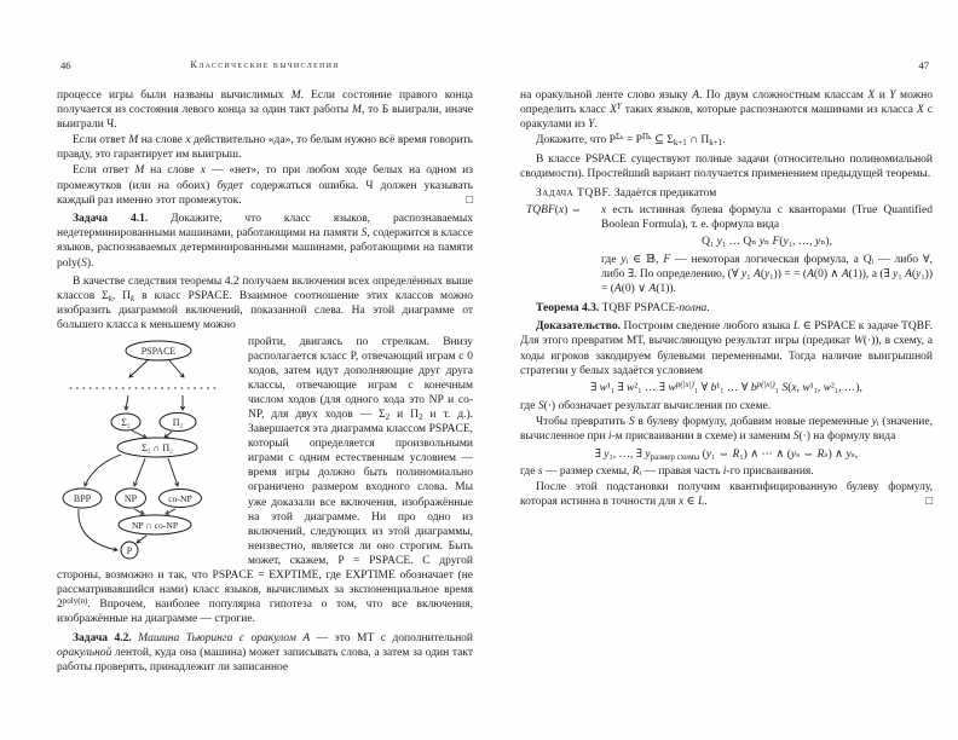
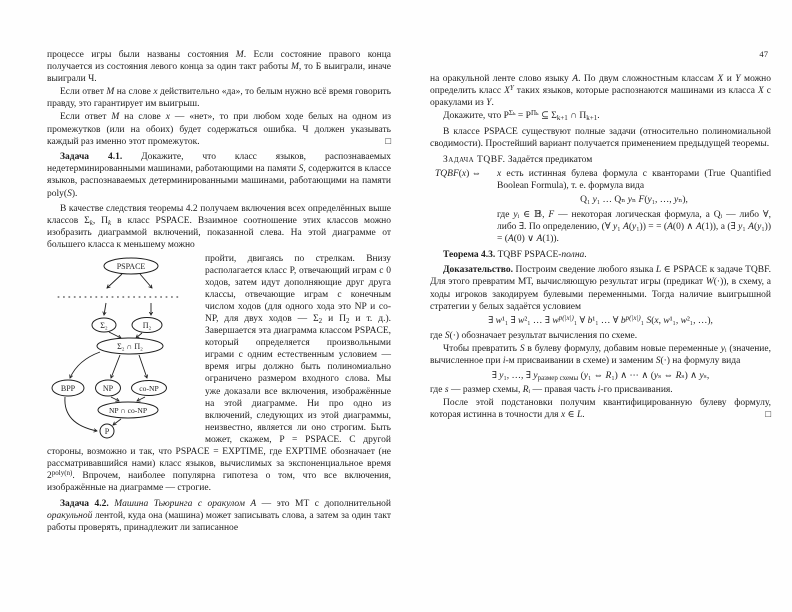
- 46
- Классические вычисления
- процессе игры были названы вычислимых M. Если состояние правого конца получается из состояния левого конца за один такт работы M, то Б выиграли, иначе выиграли Ч.
+ процессе игры были названы состояния M. Если состояние правого конца получается из состояния левого конца за один такт работы M, то Б выиграли, иначе выиграли Ч.
  Если ответ M на слове x действительно «да», то белым нужно всё время говорить правду, это гарантирует им выигрыш.
  Если ответ M на слове x — «нет», то при любом ходе белых на одном из промежутков (или на обоих) будет содержаться ошибка. Ч должен указывать каждый раз именно этот промежуток.
  □
  Задача 4.1. Докажите, что класс языков, распознаваемых недетерминированными машинами, работающими на памяти S, содержится в классе языков, распознаваемых детерминированными машинами, работающими на памяти poly(S).
  В качестве следствия теоремы 4.2 получаем включения всех определённых выше классов Σk, Πk в класс PSPACE. Взаимное соотношение этих классов можно изобразить диаграммой включений, показанной слева. На этой диаграмме от большего класса к меньшему можно
  PSPACE
  Σ₂
  Π₂
  Σ₂ ∩ Π₂
  BPP
  NP
  co-NP
  NP ∩ co-NP
  P
  пройти, двигаясь по стрелкам. Внизу располагается класс P, отвечающий играм с 0 ходов, затем идут дополняющие друг друга классы, отвечающие играм с конечным числом ходов (для одного хода это NP и co-NP, для двух ходов — Σ2 и Π2 и т. д.). Завершается эта диаграмма классом PSPACE, который определяется произвольными играми с одним естественным условием — время игры должно быть полиномиально ограничено размером входного слова. Мы уже доказали все включения, изображённые на этой диаграмме. Ни про одно из включений, следующих из этой диаграммы, неизвестно, является ли оно строгим. Быть может, скажем, P = PSPACE. С другой стороны, возможно и так, что PSPACE = EXPTIME, где EXPTIME обозначает (не рассматривавшийся нами) класс языков, вычислимых за экспоненциальное время 2poly(n). Впрочем, наиболее популярна гипотеза о том, что все включения, изображённые на диаграмме — строгие.
  Задача 4.2. Машина Тьюринга с оракулом A — это МТ с дополнительной оракульной лентой, куда она (машина) может записывать слова, а затем за один такт работы проверять, принадлежит ли записанное
  47
  на оракульной ленте слово языку A. По двум сложностным классам X и Y можно определить класс XY таких языков, которые распознаются машинами из класса X с оракулами из Y.
  Докажите, что PΣₖ = PΠₖ ⊆ Σk+1 ∩ Πk+1.
  В классе PSPACE существуют полные задачи (относительно полиномиальной сводимости). Простейший вариант получается применением предыдущей теоремы.
  Задача TQBF. Задаётся предикатом
  TQBF(x) ⇔
  x есть истинная булева формула с кванторами (True Quantified Boolean Formula), т. е. формула вида
  Q₁ y₁ … Qₙ yₙ F(y₁, …, yₙ),
  где yᵢ ∈ 𝔹, F — некоторая логическая формула, а Qᵢ — либо ∀, либо ∃. По определению, (∀ y₁ A(y₁)) = = (A(0) ∧ A(1)), а (∃ y₁ A(y₁)) = (A(0) ∨ A(1)).
  Теорема 4.3. TQBF PSPACE-полна.
  Доказательство. Построим сведение любого языка L ∈ PSPACE к задаче TQBF. Для этого превратим МТ, вычисляющую результат игры (предикат W(·)), в схему, а ходы игроков закодируем булевыми переменными. Тогда наличие выигрышной стратегии у белых задаётся условием
  ∃ w¹₁ ∃ w²₁ … ∃ wp(|x|)₁ ∀ b¹₁ … ∀ bp(|x|)₁ S(x, w¹₁, w²₁, …),
  где S(·) обозначает результат вычисления по схеме.
  Чтобы превратить S в булеву формулу, добавим новые переменные yᵢ (значение, вычисленное при i-м присваивании в схеме) и заменим S(·) на формулу вида
  ∃ y₁, …, ∃ yразмер схемы (y₁ ⇔ R₁) ∧ ⋯ ∧ (yₛ ⇔ Rₛ) ∧ yₛ,
  где s — размер схемы, Rᵢ — правая часть i-го присваивания.
  После этой подстановки получим квантифицированную булеву формулу, которая истинна в точности для x ∈ L.
  □
